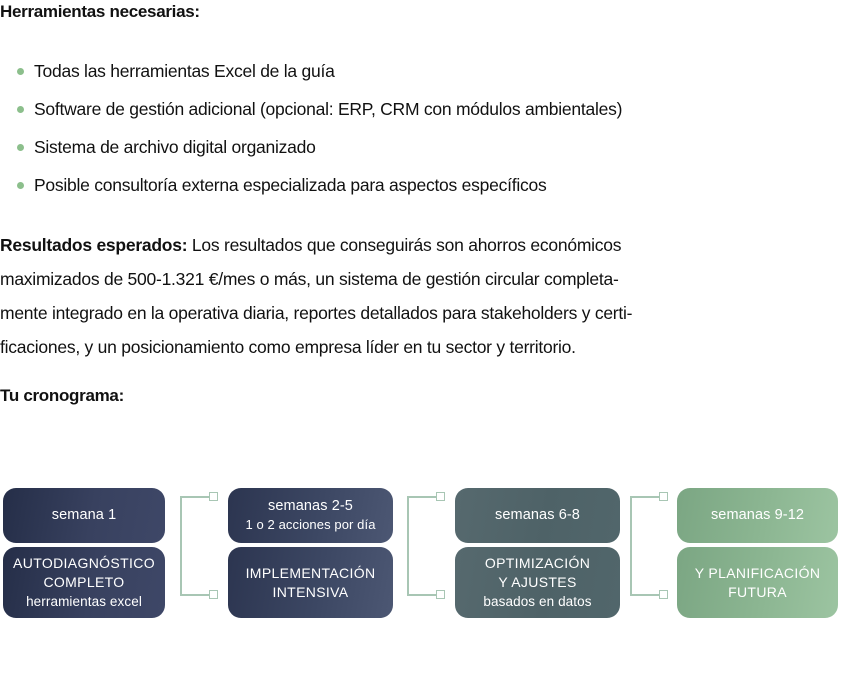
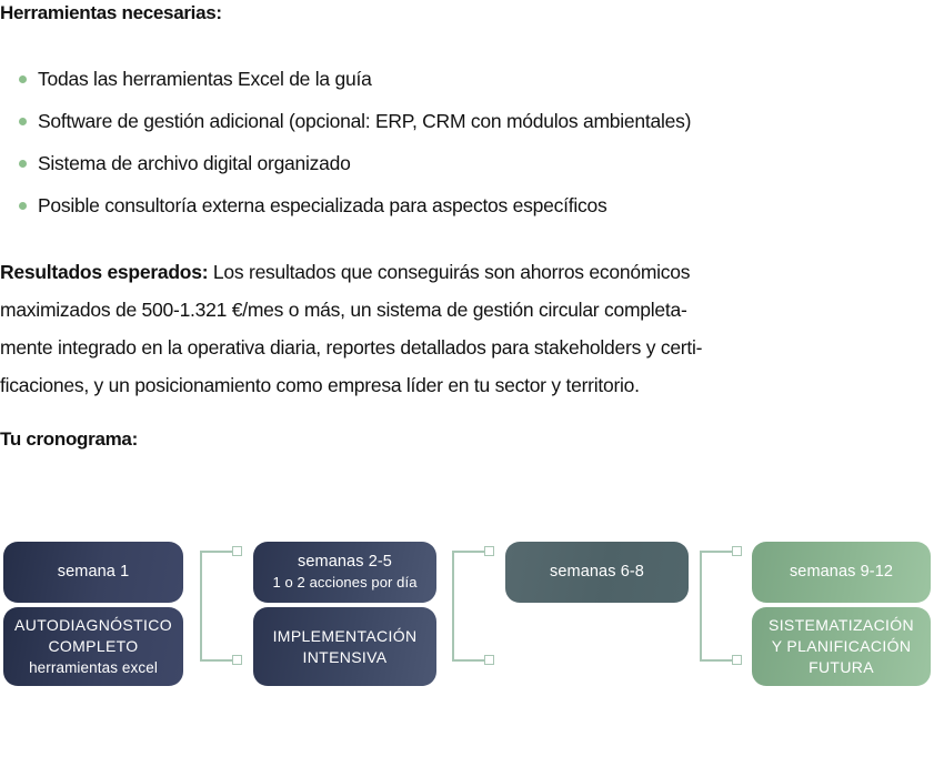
  Herramientas necesarias:
  Todas las herramientas Excel de la guía
  Software de gestión adicional (opcional: ERP, CRM con módulos ambientales)
  Sistema de archivo digital organizado
  Posible consultoría externa especializada para aspectos específicos
  Resultados esperados: Los resultados que conseguirás son ahorros económicos
  maximizados de 500-1.321 €/mes o más, un sistema de gestión circular completa-
  mente integrado en la operativa diaria, reportes detallados para stakeholders y certi-
  ficaciones, y un posicionamiento como empresa líder en tu sector y territorio.
  Tu cronograma:
  semana 1
  AUTODIAGNÓSTICO
  COMPLETO
  herramientas excel
  semanas 2-5
  1 o 2 acciones por día
  IMPLEMENTACIÓN
  INTENSIVA
  semanas 6-8
- OPTIMIZACIÓN
- Y AJUSTES
- basados en datos
  semanas 9-12
+ SISTEMATIZACIÓN
  Y PLANIFICACIÓN
  FUTURA
